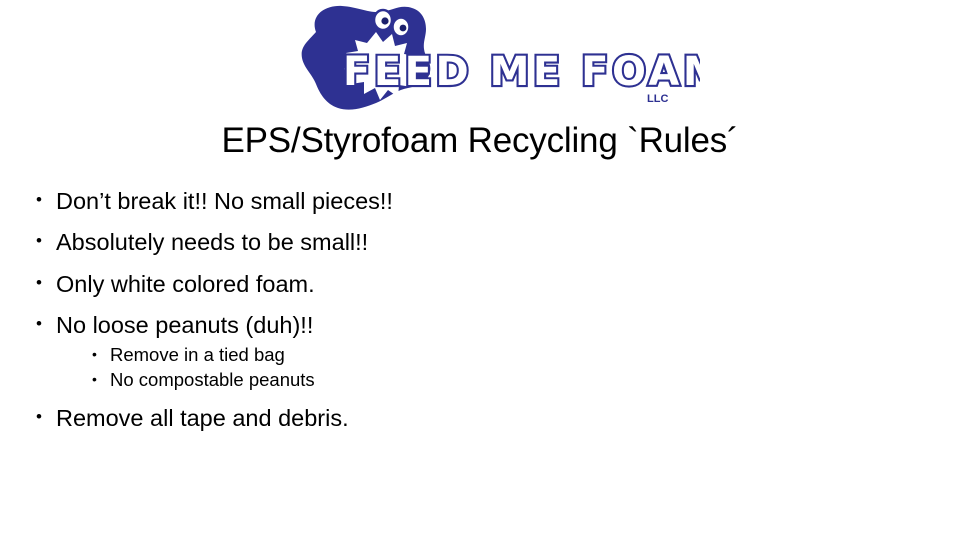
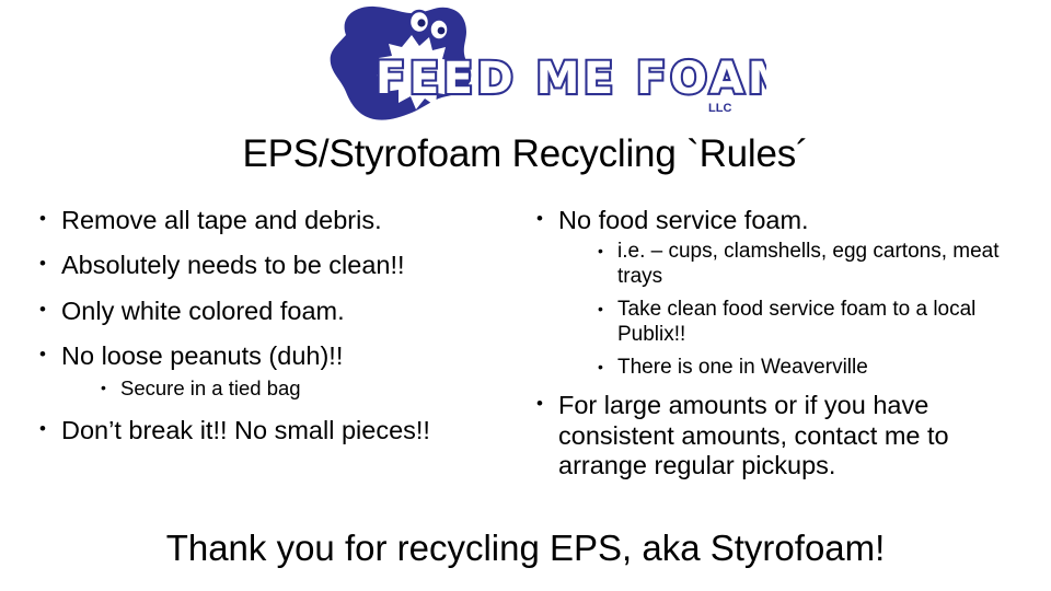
  FEED ME FOA
  LLC
  EPS/Styrofoam Recycling `Rules´
- Don’t break it!! No small pieces!!
+ Remove all tape and debris.
- Absolutely needs to be small!!
+ Absolutely needs to be clean!!
  Only white colored foam.
  No loose peanuts (duh)!!
- Remove in a tied bag
+ Secure in a tied bag
- No compostable peanuts
- Remove all tape and debris.
+ Don’t break it!! No small pieces!!
+ No food service foam.
+ i.e. – cups, clamshells, egg cartons, meat trays
+ Take clean food service foam to a local Publix!!
+ There is one in Weaverville
+ For large amounts or if you have consistent amounts, contact me to arrange regular pickups.
+ Thank you for recycling EPS, aka Styrofoam!
